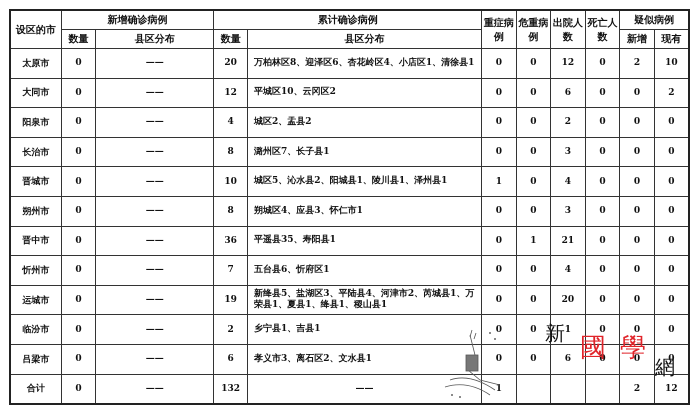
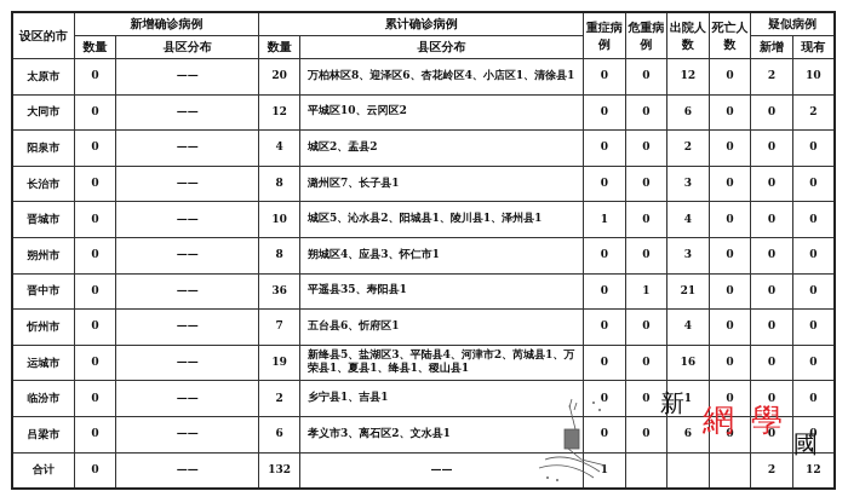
  设区的市	新增确诊病例	累计确诊病例	重症病例	危重病例	出院人数	死亡人数	疑似病例
  数量	县区分布	数量	县区分布	新增	现有
  太原市	0	——	20	万柏林区8、迎泽区6、杏花岭区4、小店区1、清徐县1	0	0	12	0	2	10
  大同市	0	——	12	平城区10、云冈区2	0	0	6	0	0	2
  阳泉市	0	——	4	城区2、盂县2	0	0	2	0	0	0
  长治市	0	——	8	潞州区7、长子县1	0	0	3	0	0	0
  晋城市	0	——	10	城区5、沁水县2、阳城县1、陵川县1、泽州县1	1	0	4	0	0	0
  朔州市	0	——	8	朔城区4、应县3、怀仁市1	0	0	3	0	0	0
  晋中市	0	——	36	平遥县35、寿阳县1	0	1	21	0	0	0
  忻州市	0	——	7	五台县6、忻府区1	0	0	4	0	0	0
- 运城市	0	——	19	新绛县5、盐湖区3、平陆县4、河津市2、芮城县1、万荣县1、夏县1、绛县1、稷山县1	0	0	20	0	0	0
+ 运城市	0	——	19	新绛县5、盐湖区3、平陆县4、河津市2、芮城县1、万荣县1、夏县1、绛县1、稷山县1	0	0	16	0	0	0
  临汾市	0	——	2	乡宁县1、吉县1	0	0	1	0	0	0
  吕梁市	0	——	6	孝义市3、离石区2、文水县1	0	0	6	0	0	0
  合计	0	——	132	——	1				2	12
  新
- 國
+ 網
  學
- 網
+ 國
